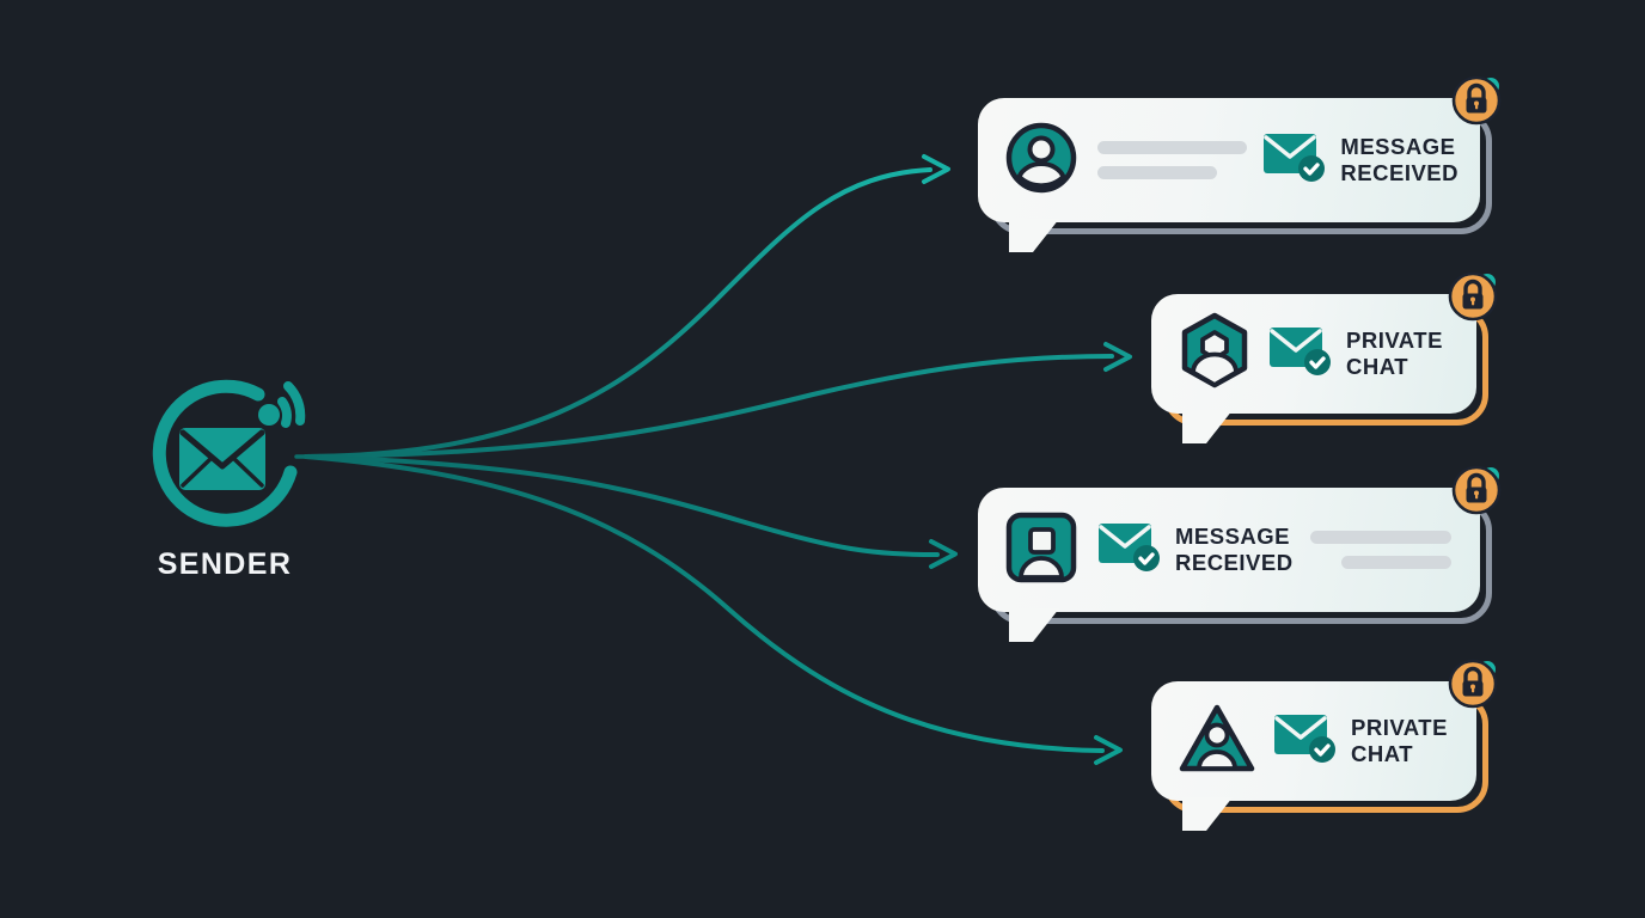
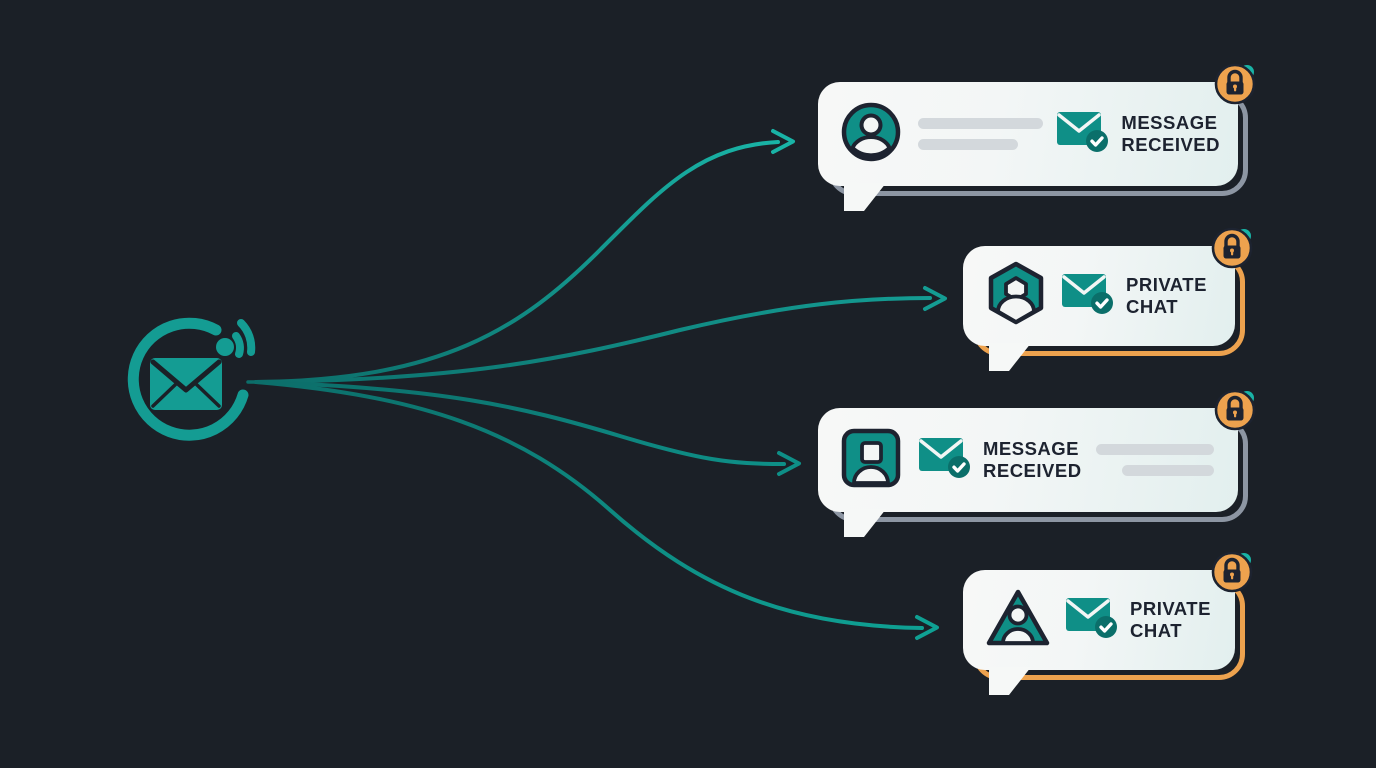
- SENDER
  MESSAGE
  RECEIVED
  PRIVATE
  CHAT
  MESSAGE
  RECEIVED
  PRIVATE
  CHAT
